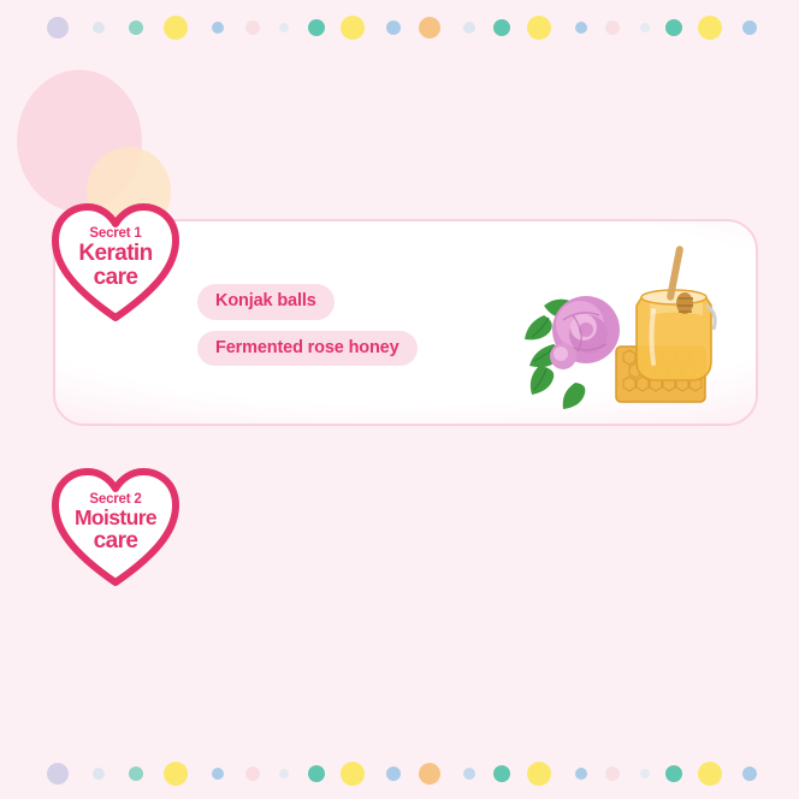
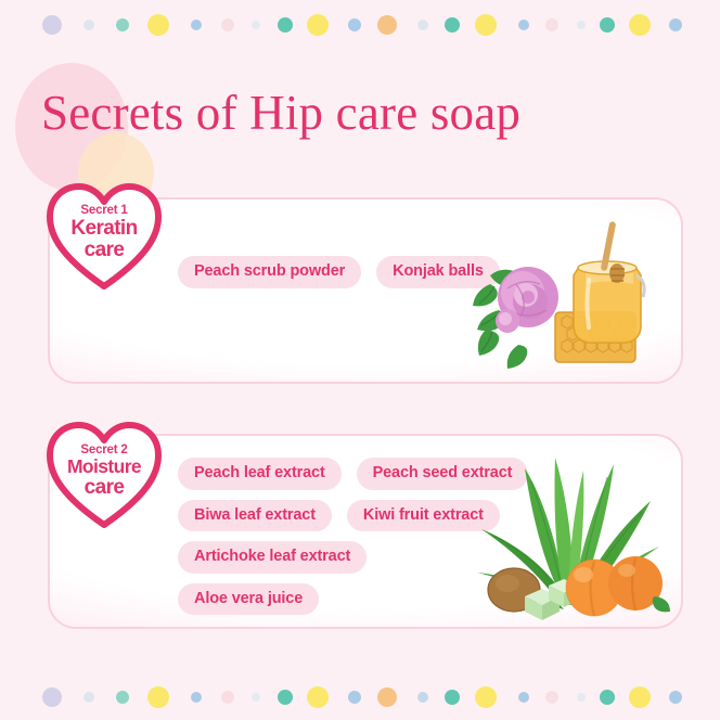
+ Secrets of Hip care soap
+ Peach scrub powder
  Konjak balls
- Fermented rose honey
  Secret 1
  Keratin
  care
+ Peach leaf extract
+ Peach seed extract
+ Biwa leaf extract
+ Kiwi fruit extract
+ Artichoke leaf extract
+ Aloe vera juice
  Secret 2
  Moisture
  care
